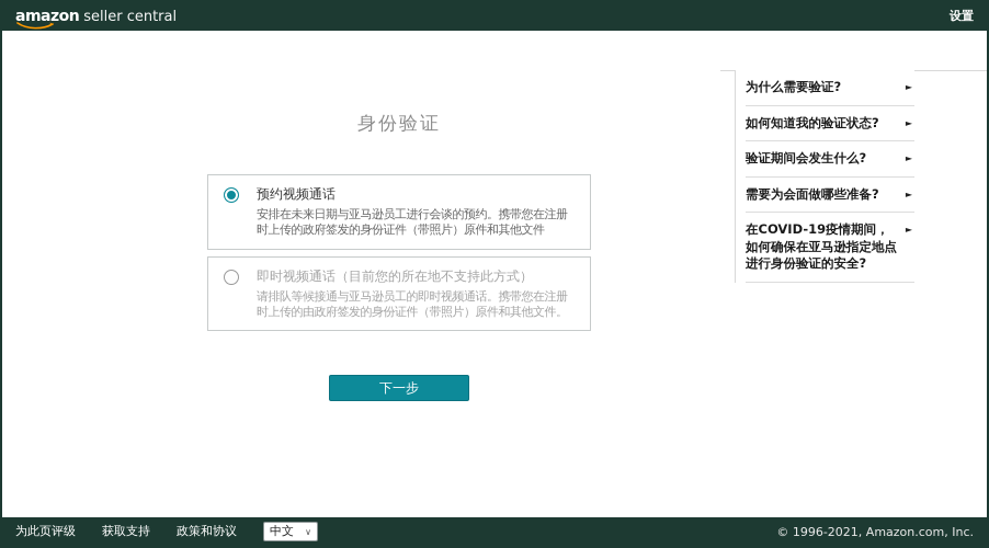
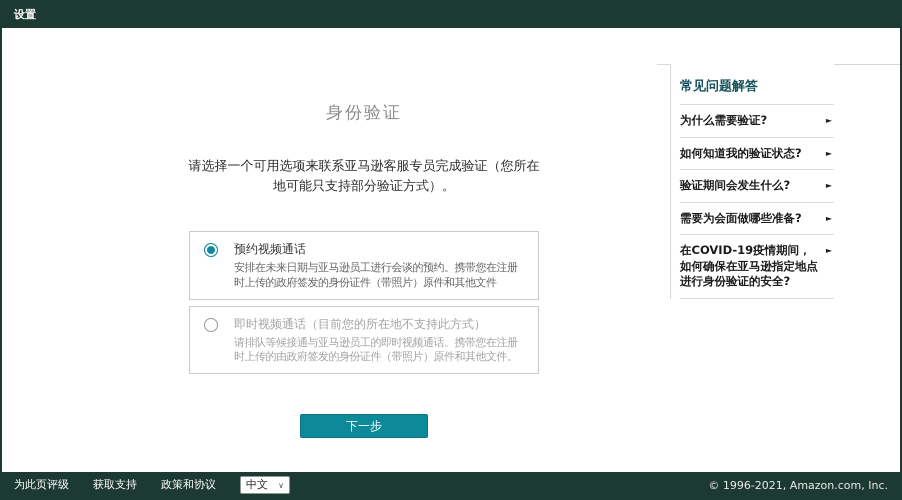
- amazon
- seller central
  设置
  身份验证
+ 请选择一个可用选项来联系亚马逊客服专员完成验证（您所在地可能只支持部分验证方式）。
  预约视频通话
  安排在未来日期与亚马逊员工进行会谈的预约。携带您在注册时上传的政府签发的身份证件（带照片）原件和其他文件
  即时视频通话（目前您的所在地不支持此方式）
  请排队等候接通与亚马逊员工的即时视频通话。携带您在注册时上传的由政府签发的身份证件（带照片）原件和其他文件。
  下一步
+ 常见问题解答
  为什么需要验证?
  ►
  如何知道我的验证状态?
  ►
  验证期间会发生什么?
  ►
  需要为会面做哪些准备?
  ►
  在COVID-19疫情期间，如何确保在亚马逊指定地点进行身份验证的安全?
  ►
  为此页评级
  获取支持
  政策和协议
  中文
  ∨
  © 1996-2021, Amazon.com, Inc.
